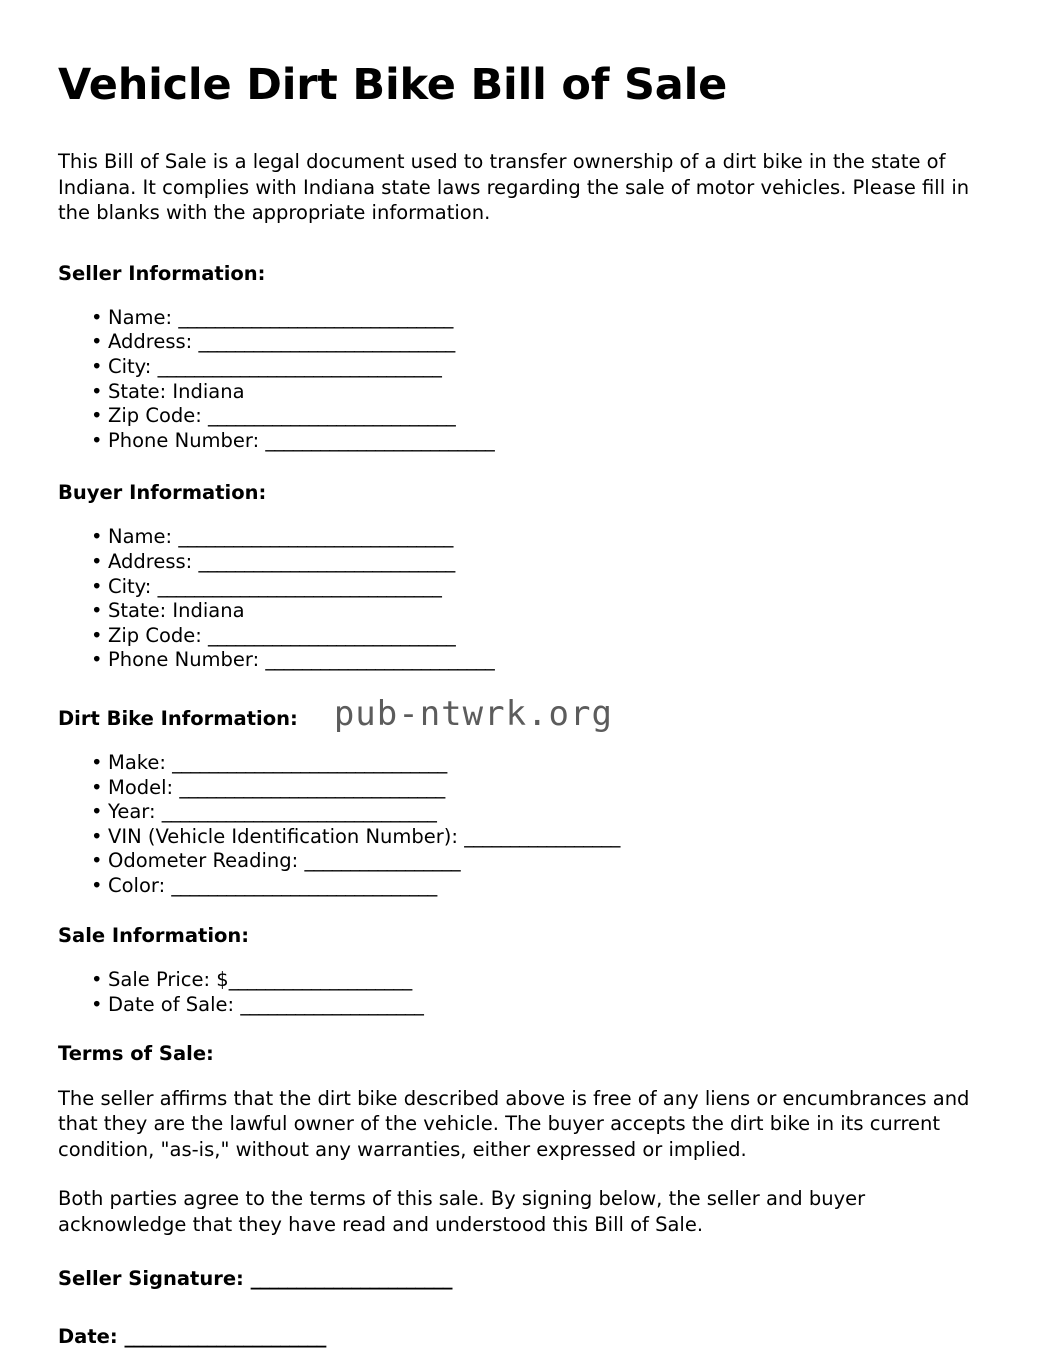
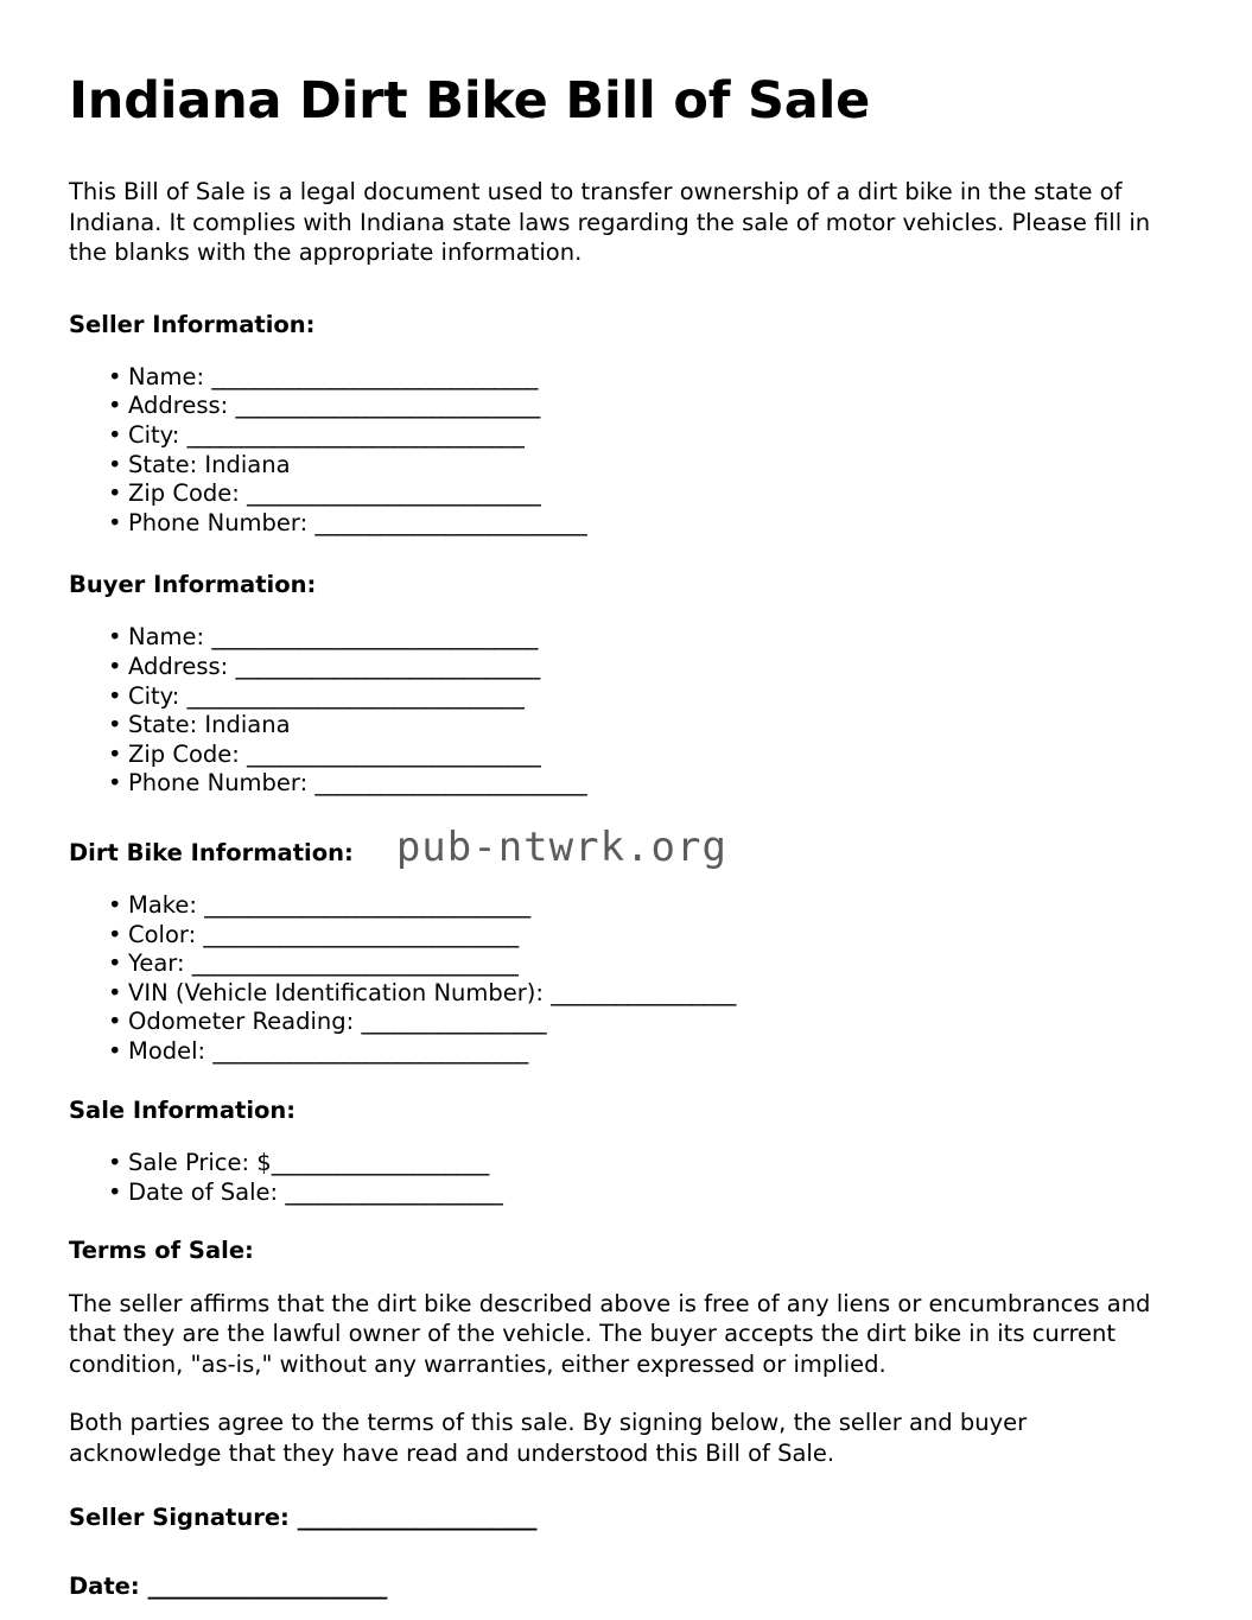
- Vehicle Dirt Bike Bill of Sale
+ Indiana Dirt Bike Bill of Sale
  This Bill of Sale is a legal document used to transfer ownership of a dirt bike in the state of Indiana. It complies with Indiana state laws regarding the sale of motor vehicles. Please fill in the blanks with the appropriate information.
  Seller Information:
  Name: ______________________________
  Address: ____________________________
  City: _______________________________
  State: Indiana
  Zip Code: ___________________________
  Phone Number: _________________________
  Buyer Information:
  Name: ______________________________
  Address: ____________________________
  City: _______________________________
  State: Indiana
  Zip Code: ___________________________
  Phone Number: _________________________
  Dirt Bike Information:
  pub-ntwrk.org
  Make: ______________________________
- Model: _____________________________
+ Color: _____________________________
  Year: ______________________________
  VIN (Vehicle Identification Number): _________________
  Odometer Reading: _________________
- Color: _____________________________
+ Model: _____________________________
  Sale Information:
  Sale Price: $____________________
  Date of Sale: ____________________
  Terms of Sale:
  The seller affirms that the dirt bike described above is free of any liens or encumbrances and that they are the lawful owner of the vehicle. The buyer accepts the dirt bike in its current condition, "as-is," without any warranties, either expressed or implied.
  Both parties agree to the terms of this sale. By signing below, the seller and buyer acknowledge that they have read and understood this Bill of Sale.
  Seller Signature: ______________________
  Date: ______________________
